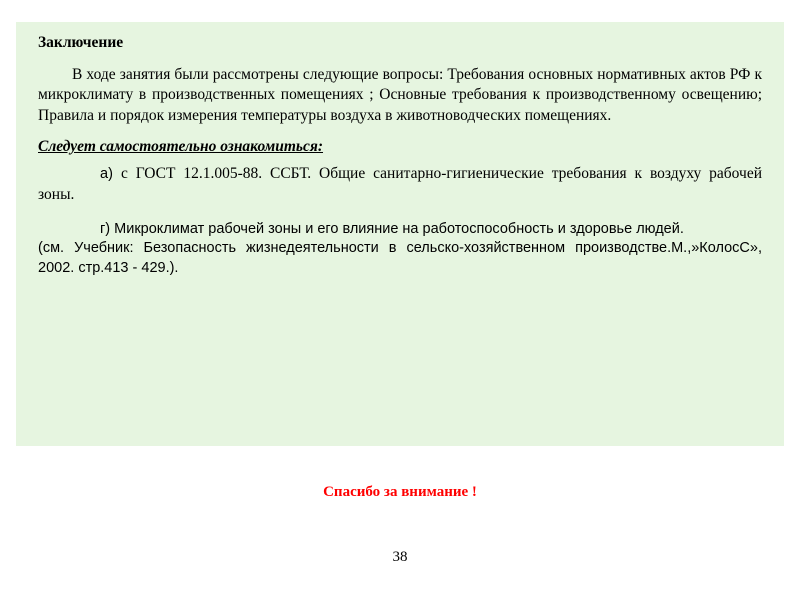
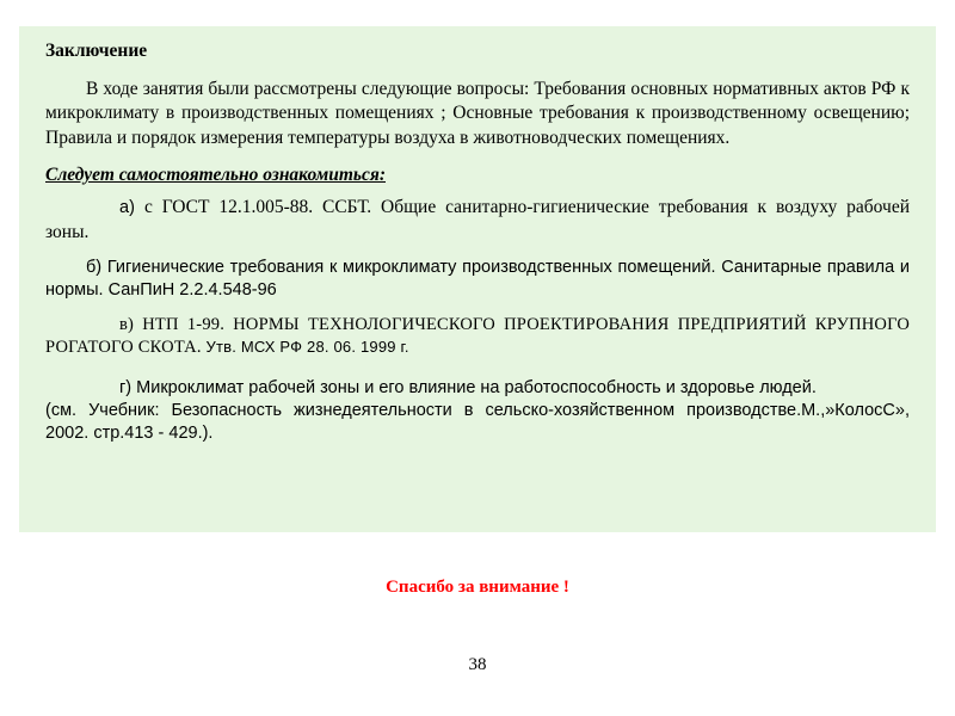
  Заключение
  В ходе занятия были рассмотрены следующие вопросы: Требования основных нормативных актов РФ к микроклимату в производственных помещениях ; Основные требования к производственному освещению; Правила и порядок измерения температуры воздуха в животноводческих помещениях.
  Следует самостоятельно ознакомиться:
  а) с ГОСТ 12.1.005-88. ССБТ. Общие санитарно-гигиенические требования к воздуху рабочей зоны.
+ б) Гигиенические требования к микроклимату производственных помещений. Санитарные правила и нормы. СанПиН 2.2.4.548-96
+ в) НТП 1-99. НОРМЫ ТЕХНОЛОГИЧЕСКОГО ПРОЕКТИРОВАНИЯ ПРЕДПРИЯТИЙ КРУПНОГО РОГАТОГО СКОТА. Утв. МСХ РФ 28. 06. 1999 г.
  г) Микроклимат рабочей зоны и его влияние на работоспособность и здоровье людей.
  (см. Учебник: Безопасность жизнедеятельности в сельско-хозяйственном производстве.М.,»КолосС», 2002. стр.413 - 429.).
  Спасибо за внимание !
  38
